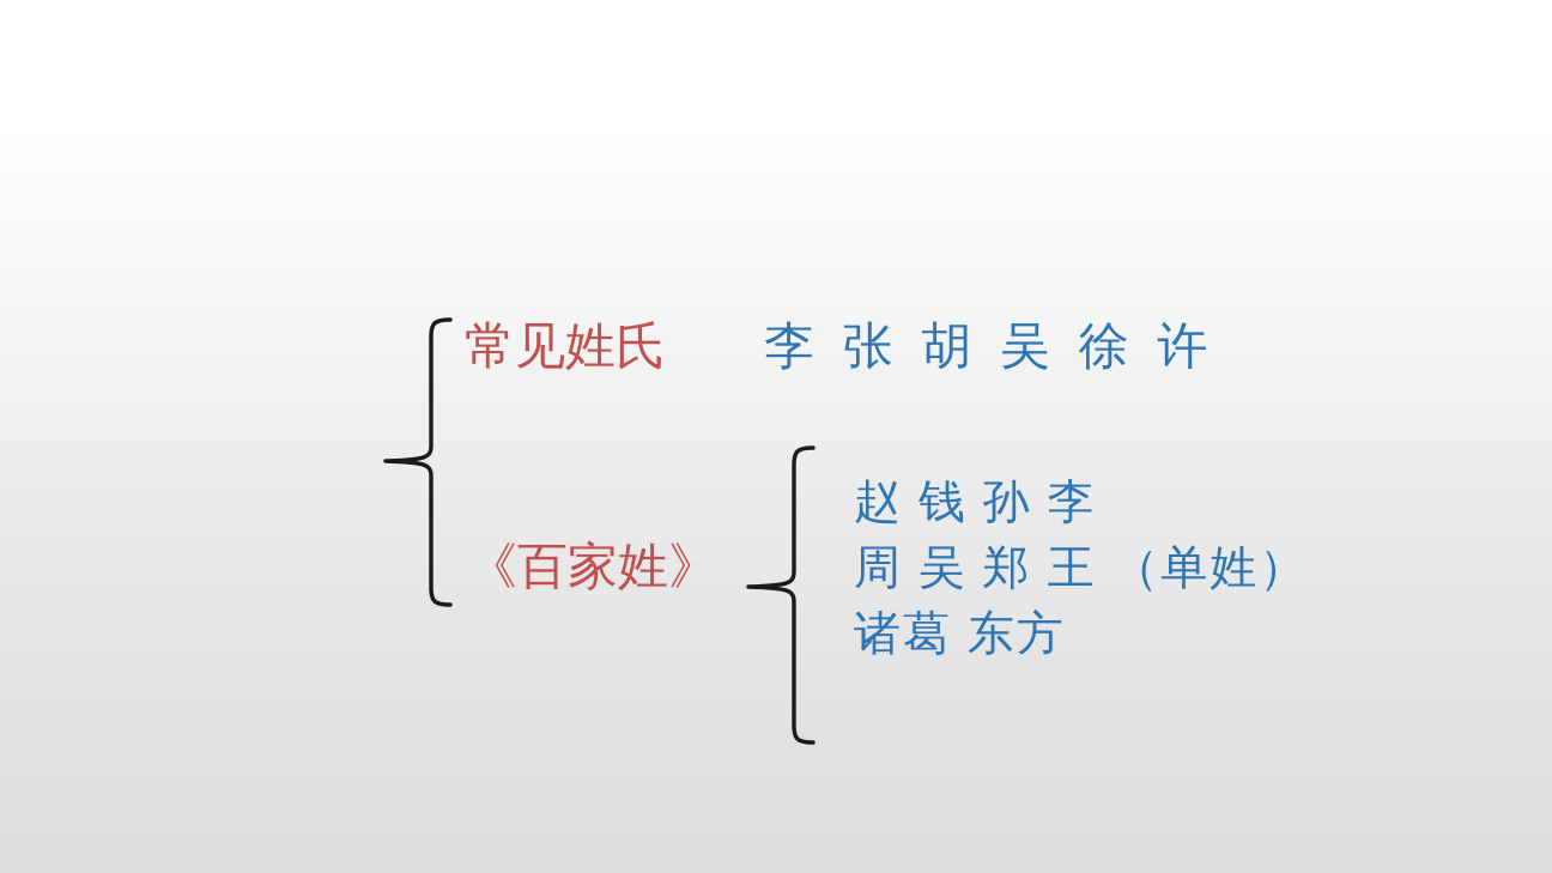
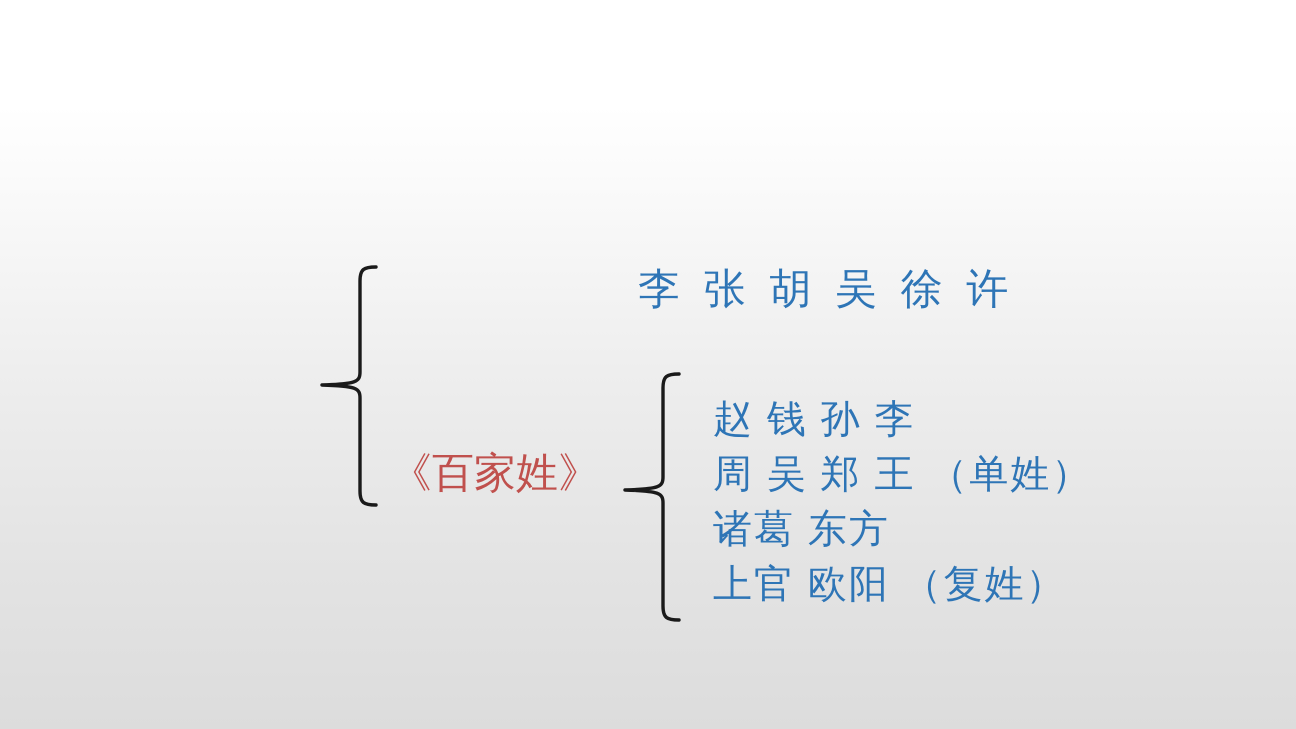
- 常见姓氏
  李 张 胡 吴 徐 许
  《百家姓》
  赵 钱 孙 李
  周 吴 郑 王 （单姓）
  诸葛 东方
+ 上官 欧阳 （复姓）
